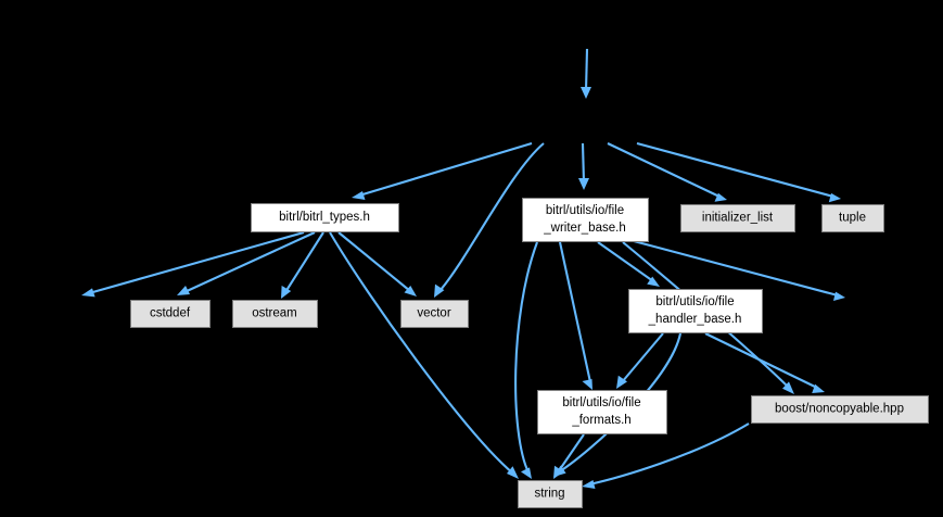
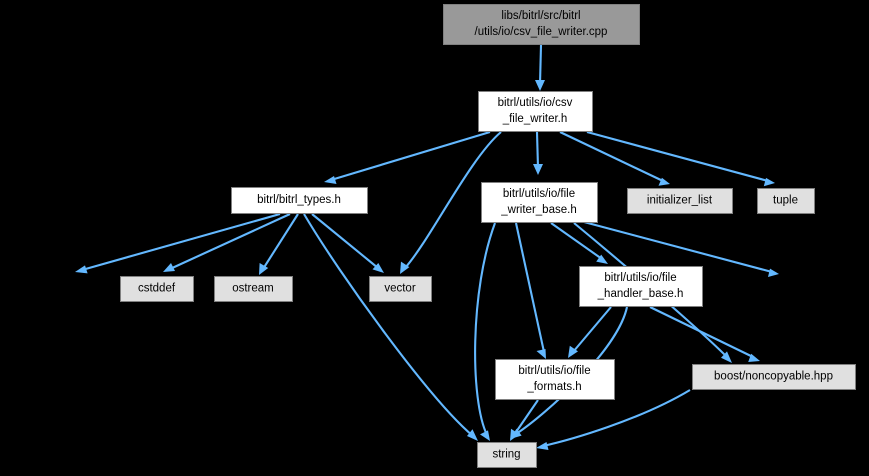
+ libs/bitrl/src/bitrl
+ /utils/io/csv_file_writer.cpp
+ bitrl/utils/io/csv
+ _file_writer.h
  bitrl/bitrl_types.h
  bitrl/utils/io/file
  _writer_base.h
  initializer_list
  tuple
  cstddef
  ostream
  vector
  bitrl/utils/io/file
  _handler_base.h
  bitrl/utils/io/file
  _formats.h
  boost/noncopyable.hpp
  string
